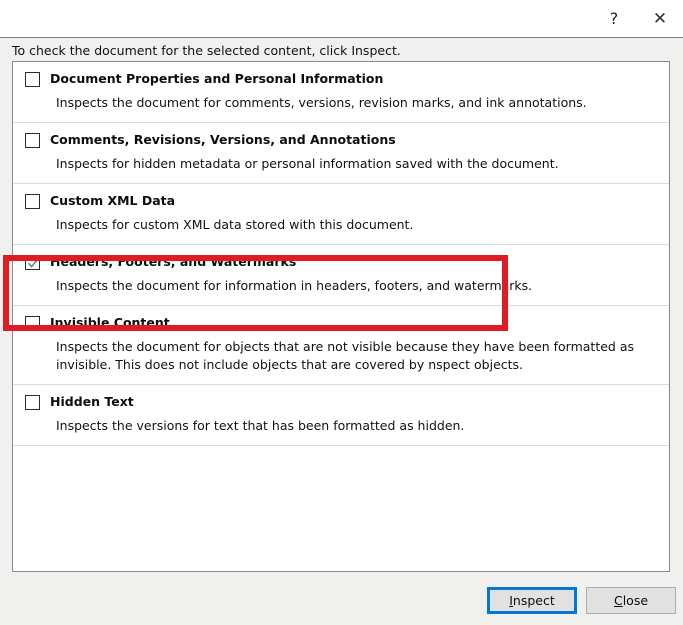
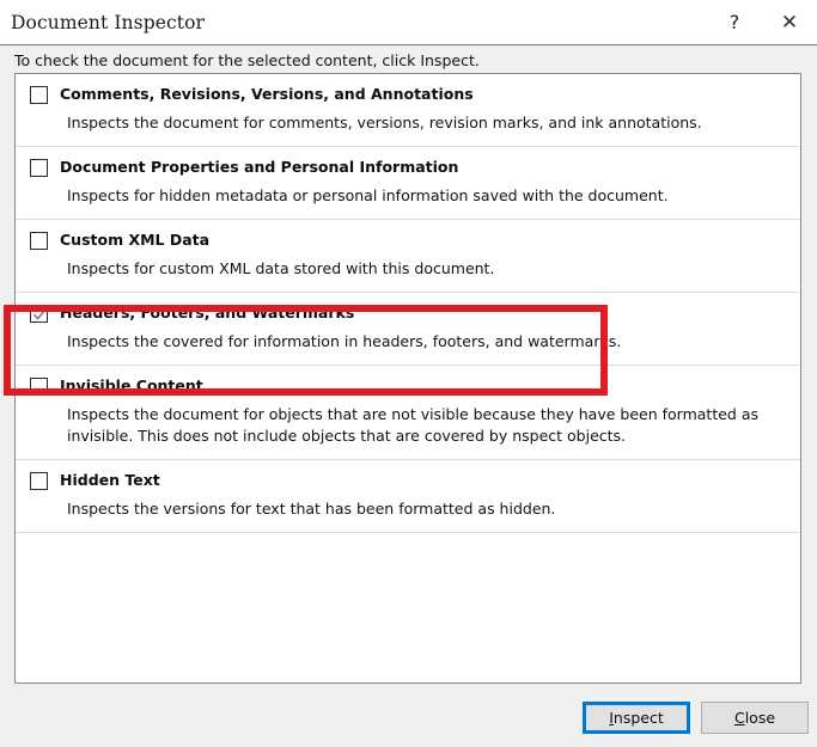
+ Document Inspector
  ?
  ✕
  To check the document for the selected content, click Inspect.
- Document Properties and Personal Information
+ Comments, Revisions, Versions, and Annotations
  Inspects the document for comments, versions, revision marks, and ink annotations.
- Comments, Revisions, Versions, and Annotations
+ Document Properties and Personal Information
  Inspects for hidden metadata or personal information saved with the document.
  Custom XML Data
  Inspects for custom XML data stored with this document.
  Headers, Footers, and Watermarks
- Inspects the document for information in headers, footers, and watermarks.
+ Inspects the covered for information in headers, footers, and watermarks.
  Invisible Content
  Inspects the document for objects that are not visible because they have been formatted as invisible. This does not include objects that are covered by nspect objects.
  Hidden Text
  Inspects the versions for text that has been formatted as hidden.
  I
  nspect
  C
  lose
